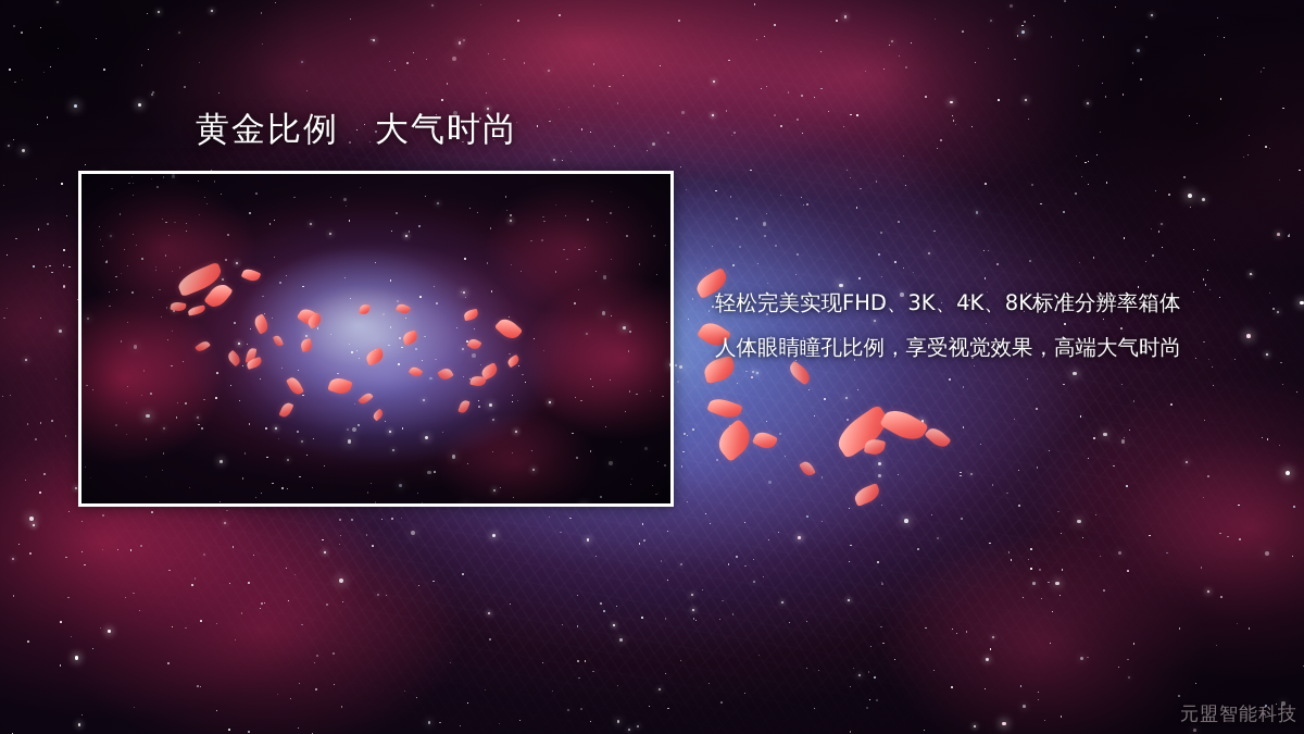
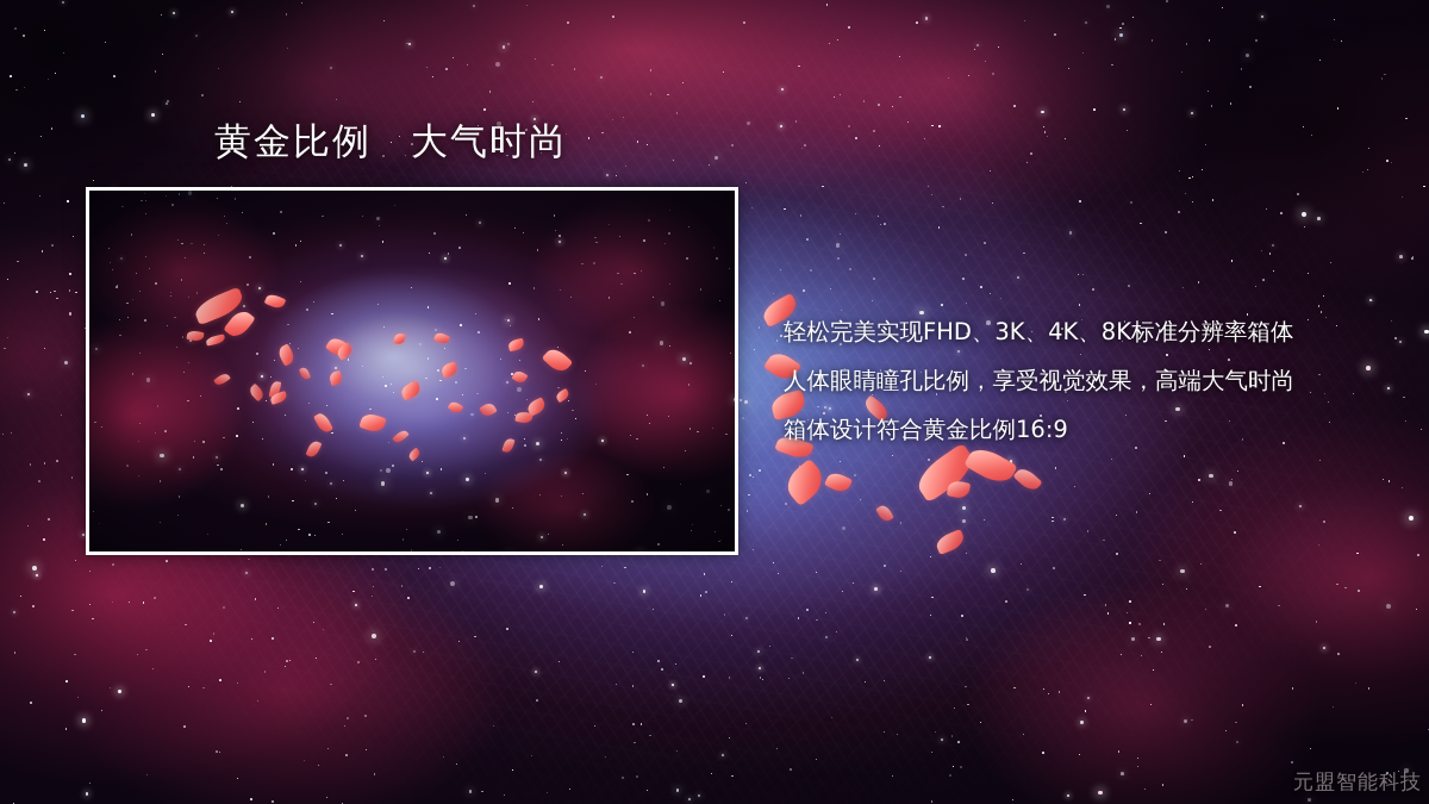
  黄金比例 大气时尚
  轻松完美实现FHD、3K、4K、8K标准分辨率箱体
  人体眼睛瞳孔比例，享受视觉效果，高端大气时尚
+ 箱体设计符合黄金比例16:9
  元盟智能科技
